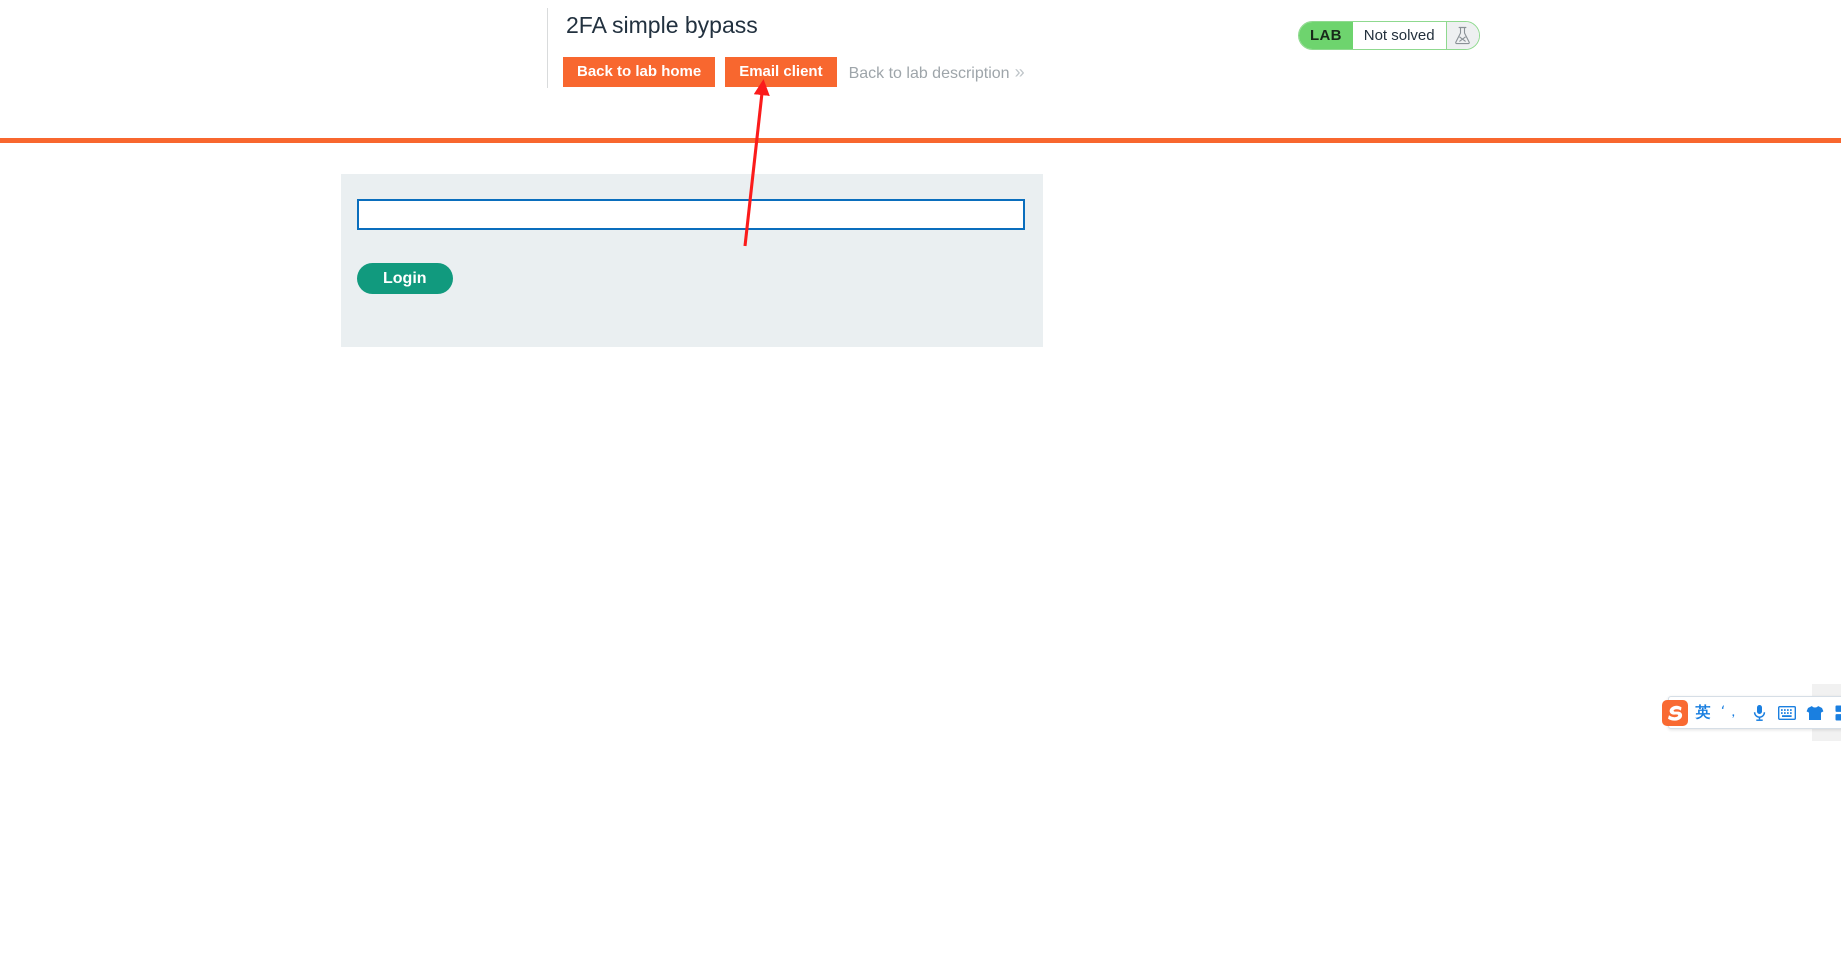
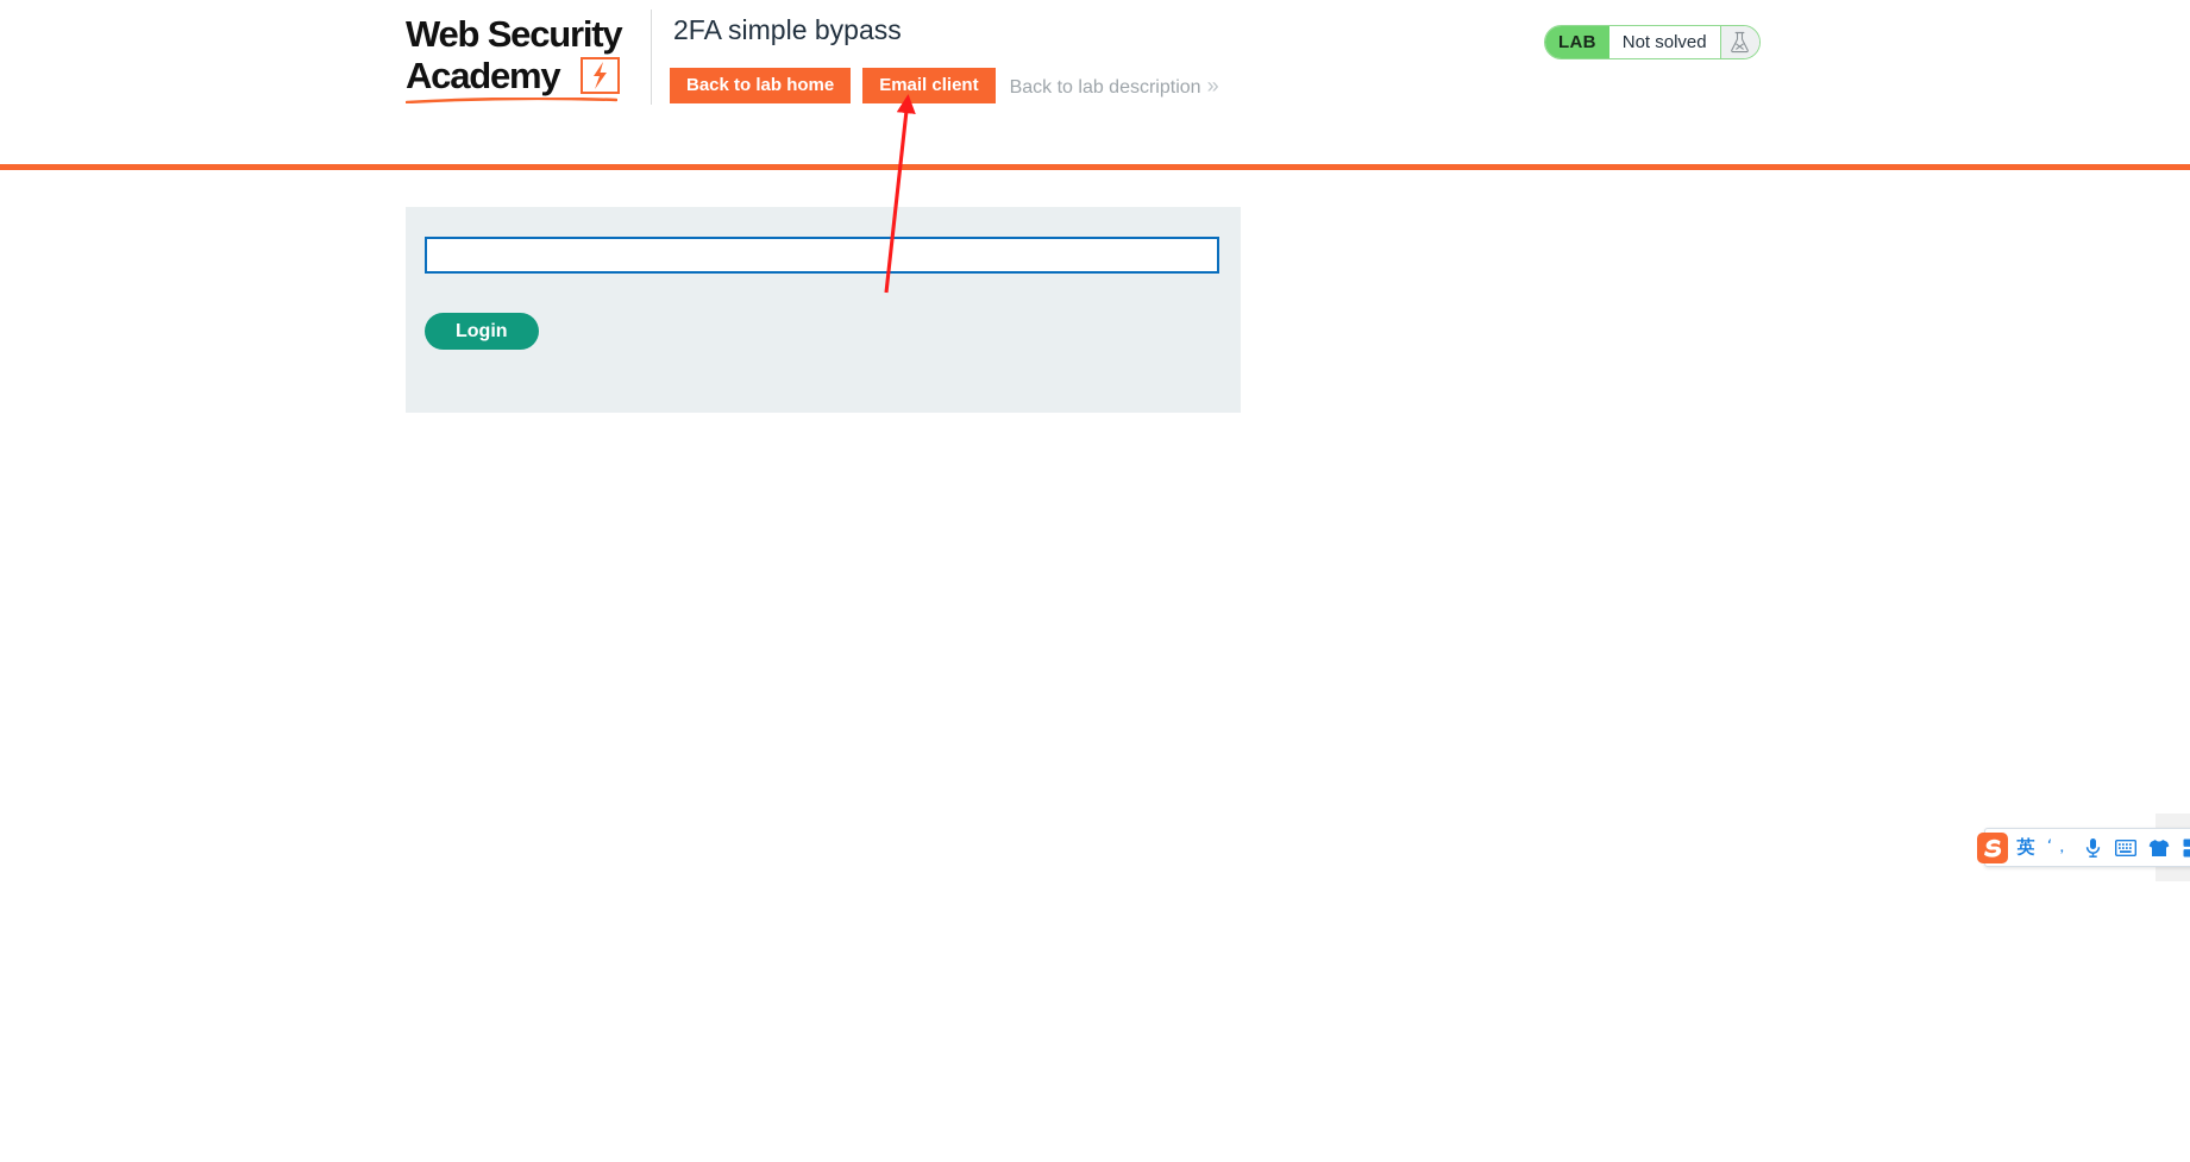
+ Web Security
+ Academy
  2FA simple bypass
  Back to lab home
  Email client
  Back to lab description »
  LAB
  Not solved
  Login
  英
  ‘，
